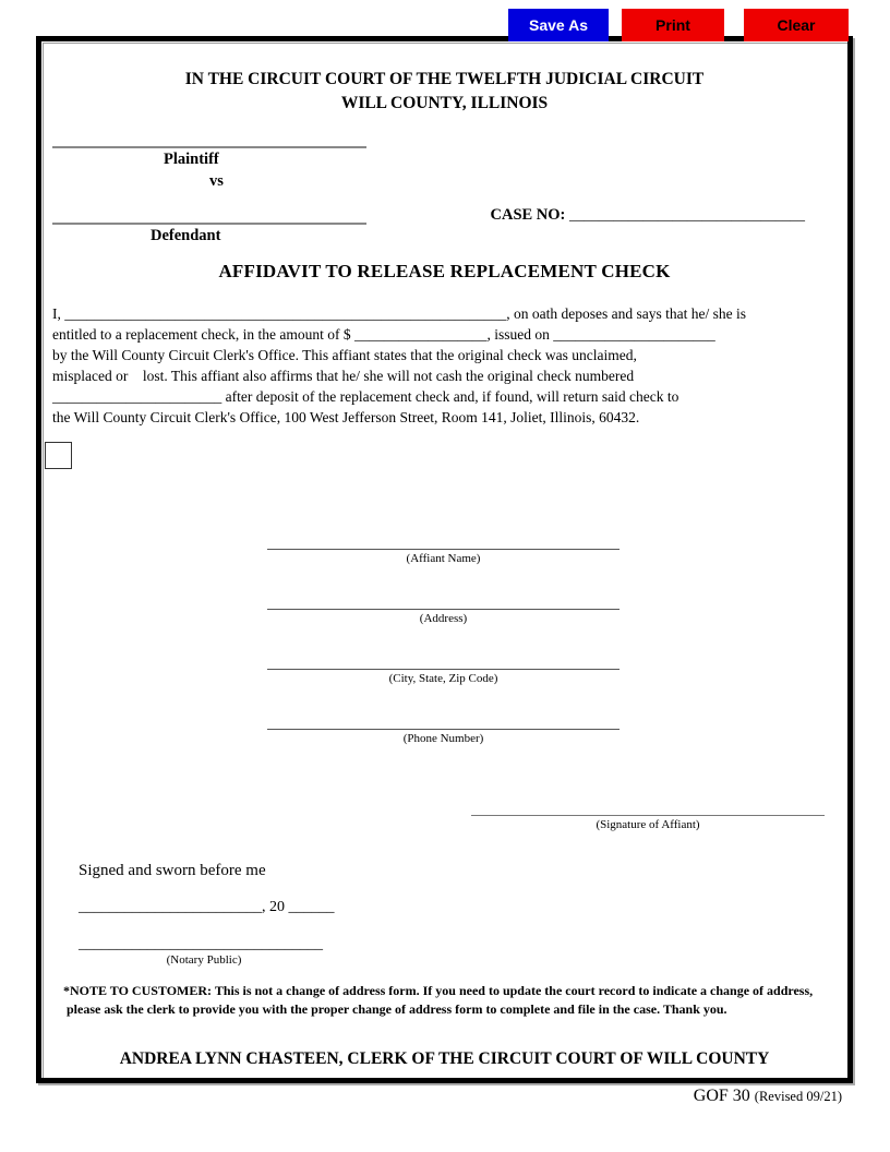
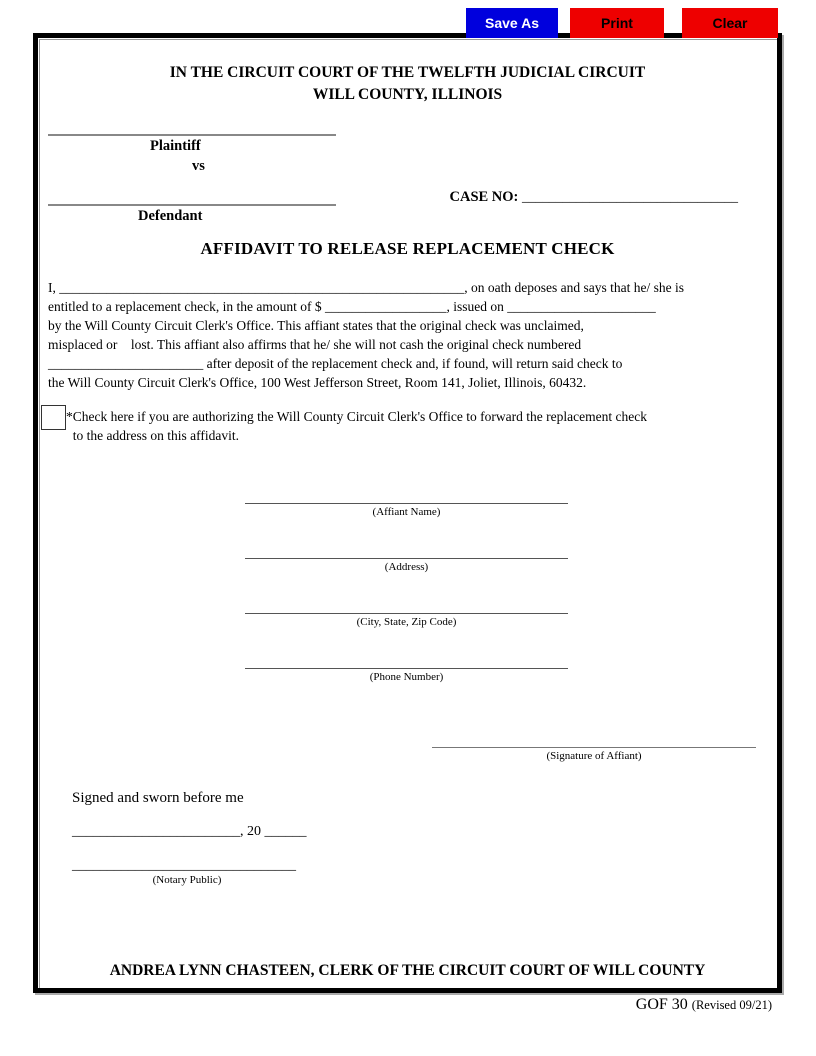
  Save As
  Print
  Clear
  IN THE CIRCUIT COURT OF THE TWELFTH JUDICIAL CIRCUIT
  WILL COUNTY, ILLINOIS
  Plaintiff
  vs
  CASE NO: ________________________________
  Defendant
  AFFIDAVIT TO RELEASE REPLACEMENT CHECK
  I, ____________________________________________________________, on oath deposes and says that he/ she is
  entitled to a replacement check, in the amount of $ __________________, issued on ______________________
  by the Will County Circuit Clerk's Office. This affiant states that the original check was unclaimed,
  misplaced or lost. This affiant also affirms that he/ she will not cash the original check numbered
  _______________________ after deposit of the replacement check and, if found, will return said check to
  the Will County Circuit Clerk's Office, 100 West Jefferson Street, Room 141, Joliet, Illinois, 60432.
+ *Check here if you are authorizing the Will County Circuit Clerk's Office to forward the replacement check
+ to the address on this affidavit.
  (Affiant Name)
  (Address)
  (City, State, Zip Code)
  (Phone Number)
  (Signature of Affiant)
  Signed and sworn before me
  ________________________, 20 ______
  ________________________________
  (Notary Public)
- *NOTE TO CUSTOMER: This is not a change of address form. If you need to update the court record to indicate a change of address,
- please ask the clerk to provide you with the proper change of address form to complete and file in the case. Thank you.
  ANDREA LYNN CHASTEEN, CLERK OF THE CIRCUIT COURT OF WILL COUNTY
  GOF 30 (Revised 09/21)
